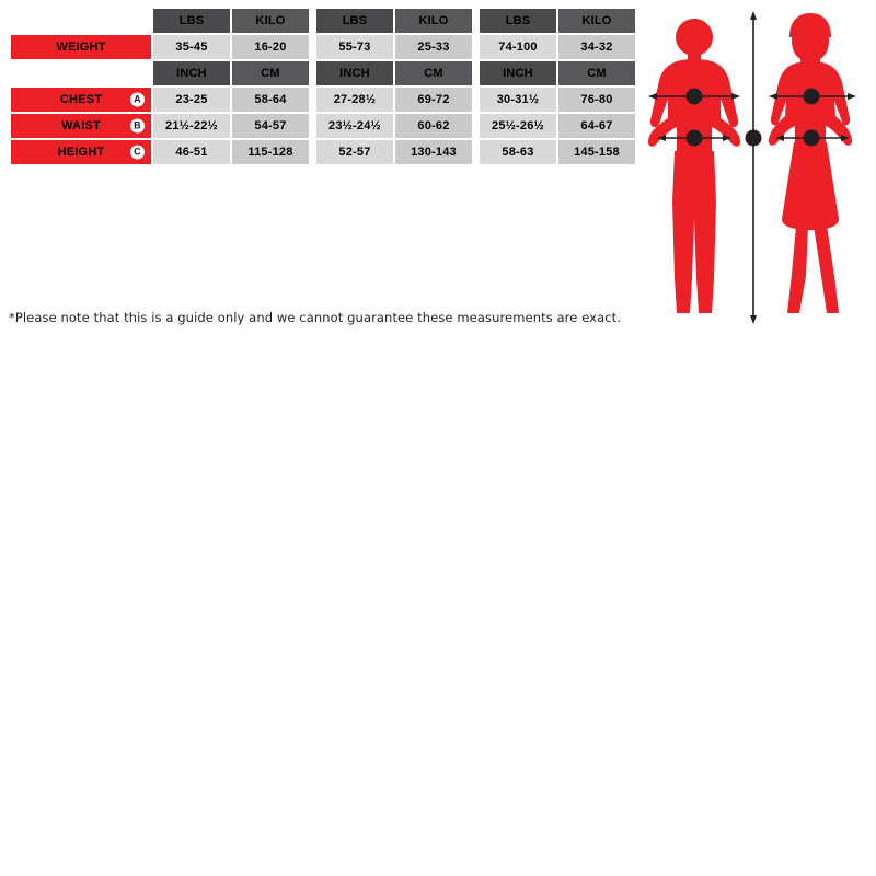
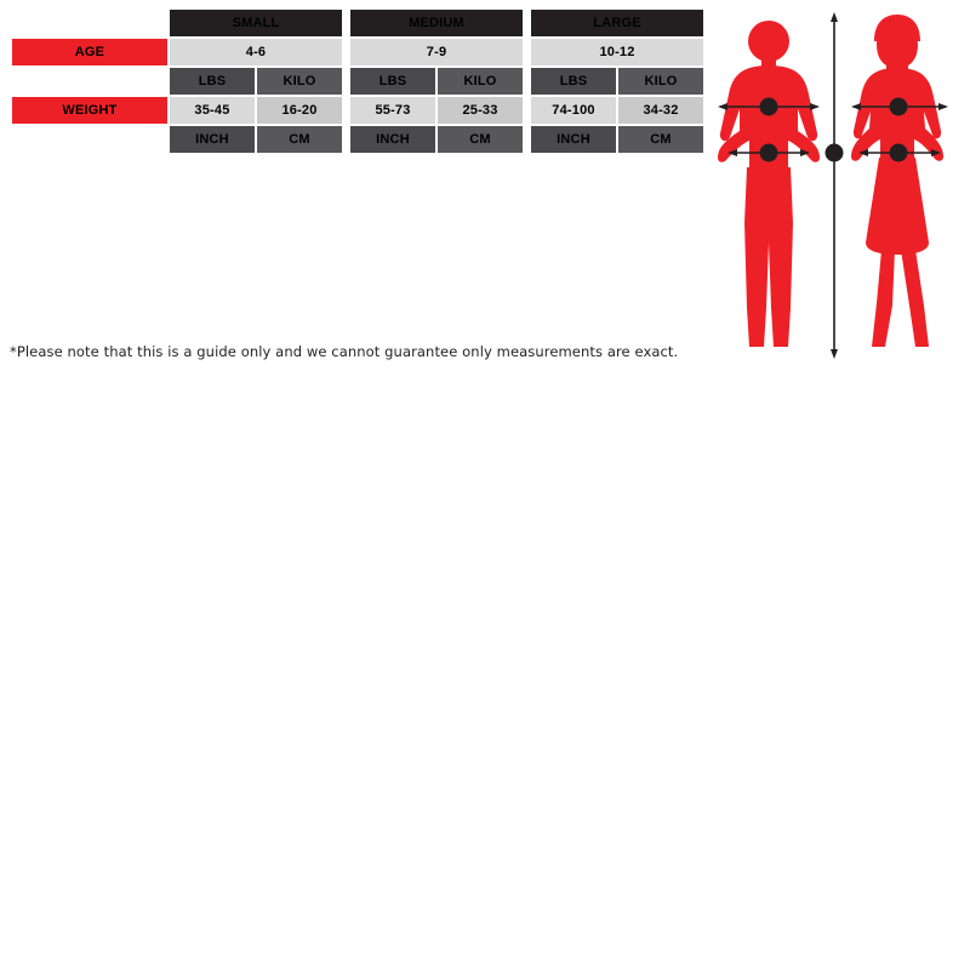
+ 	SMALL		MEDIUM		LARGE
+ AGE	4-6		7-9		10-12
  	LBS	KILO		LBS	KILO		LBS	KILO
  WEIGHT	35-45	16-20		55-73	25-33		74-100	34-32
  	INCH	CM		INCH	CM		INCH	CM
- CHEST A	23-25	58-64		27-28½	69-72		30-31½	76-80
- WAIST B	21½-22½	54-57		23½-24½	60-62		25½-26½	64-67
- HEIGHT C	46-51	115-128		52-57	130-143		58-63	145-158
- *Please note that this is a guide only and we cannot guarantee these measurements are exact.
+ *Please note that this is a guide only and we cannot guarantee only measurements are exact.
